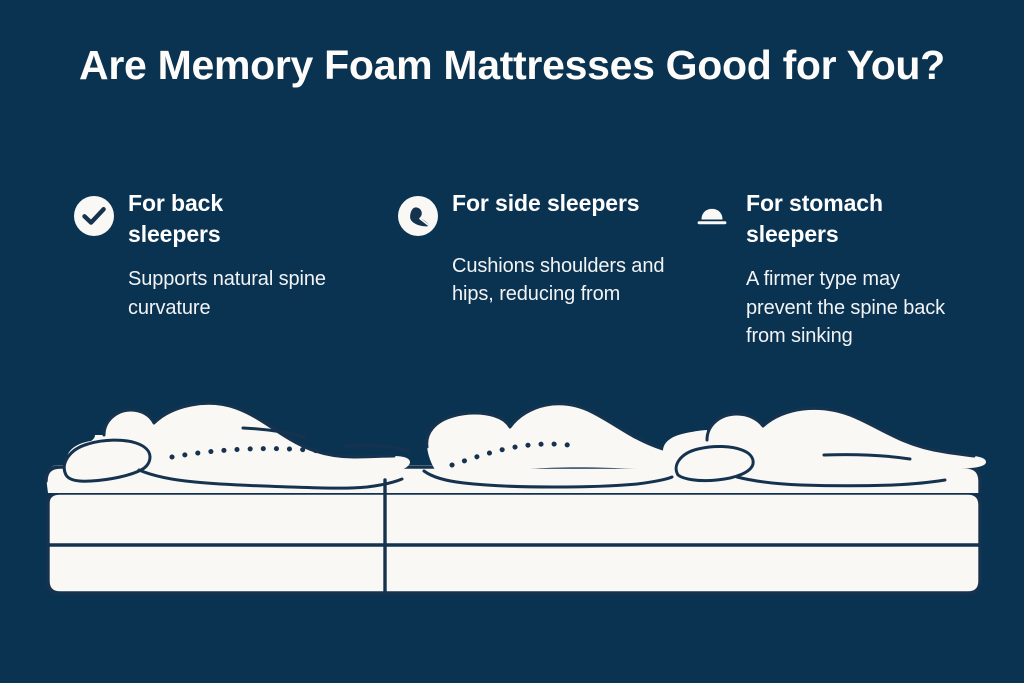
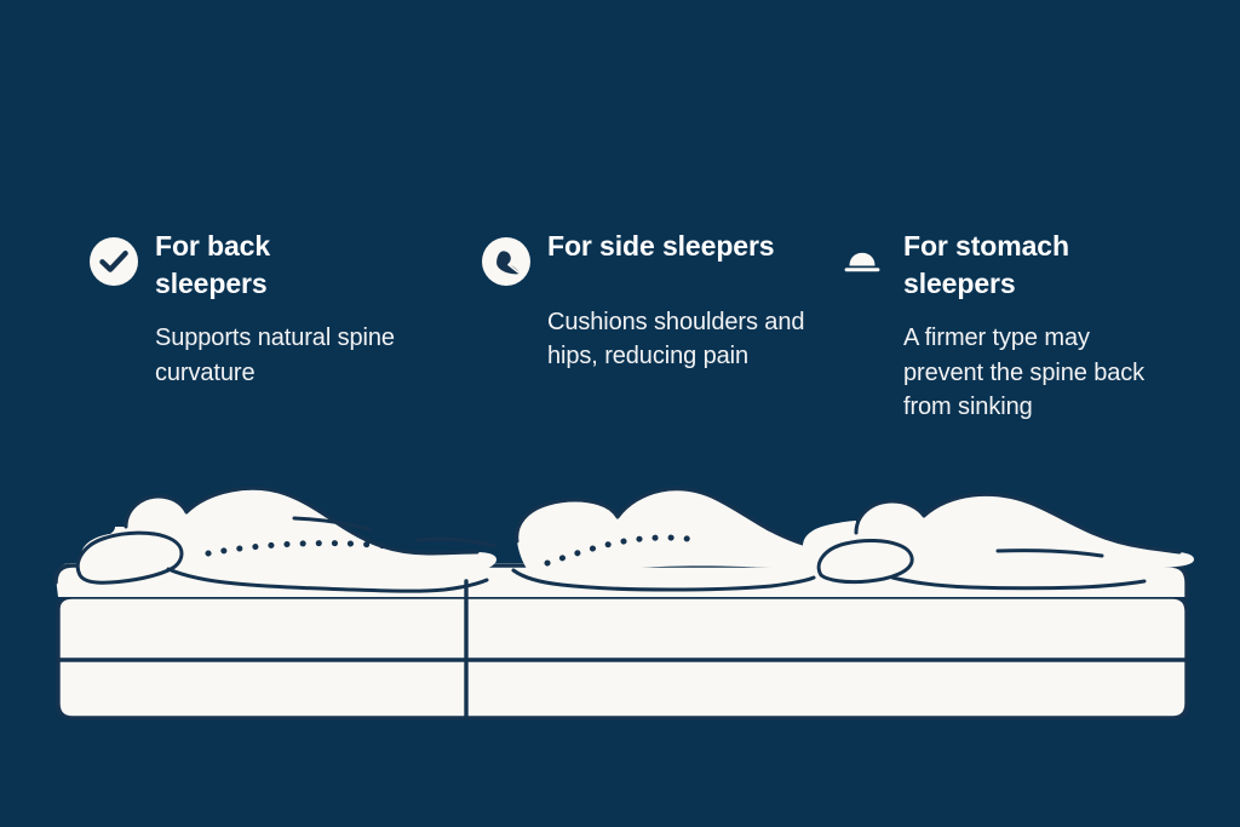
- Are Memory Foam Mattresses Good for You?
  For back sleepers
  Supports natural spine curvature
  For side sleepers
- Cushions shoulders and hips, reducing from
+ Cushions shoulders and hips, reducing pain
  For stomach sleepers
  A firmer type may prevent the spine back from sinking
